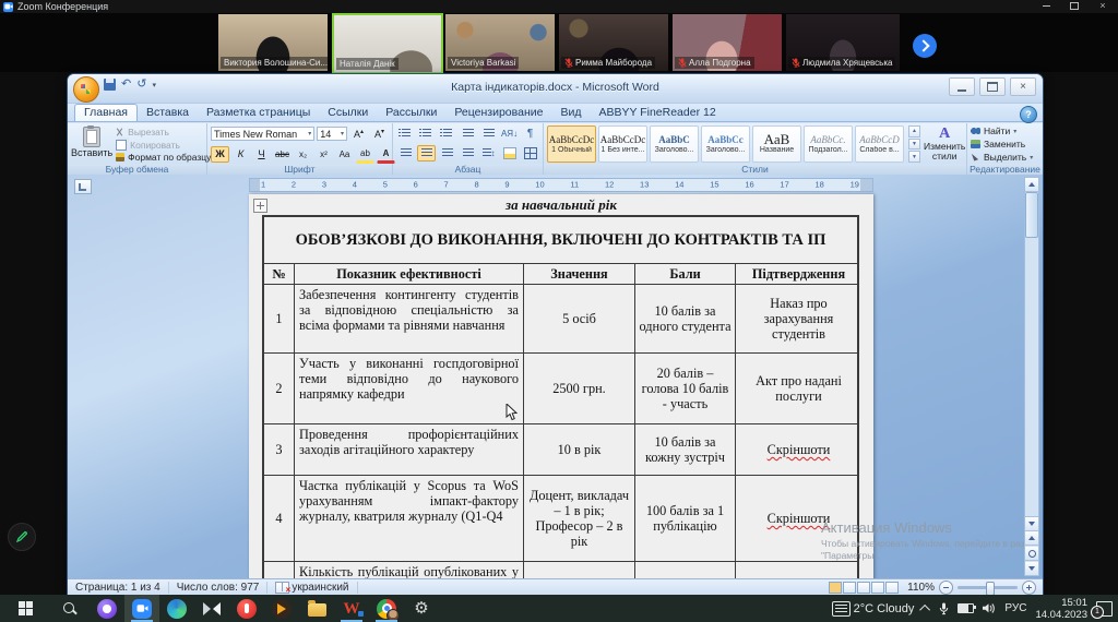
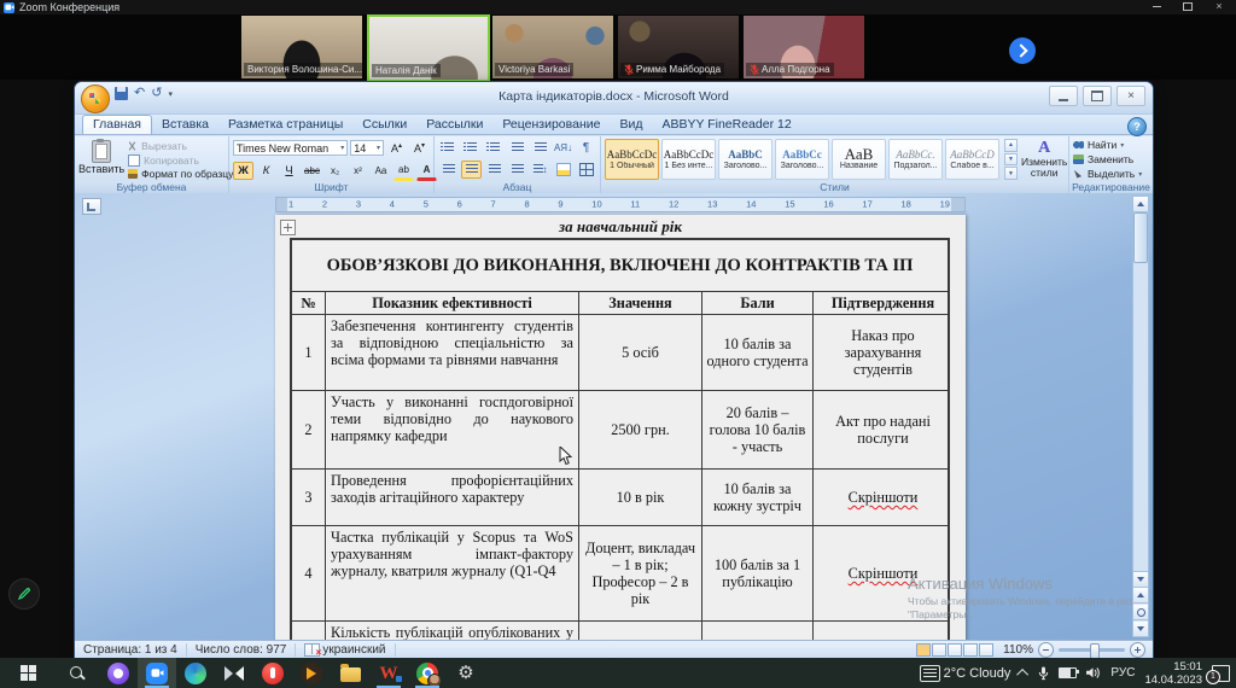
  Zoom Конференция
  ×
  Виктория Волошина-Си...
  Наталія Данік
  Victoriya Barkasi
  Римма Майборода
  Алла Подгорна
- Людмила Хрящевська
  ↶
  ↺
  Карта індикаторів.docx - Microsoft Word
  ×
  Главная
  Вставка
  Разметка страницы
  Ссылки
  Рассылки
  Рецензирование
  Вид
  ABBYY FineReader 12
  ?
  Вставить
  Вырезать
  Копировать
  Формат по образцу
  Буфер обмена
  Times New Roman
  14
  Ж
  К
  Ч
  abc
  x₂
  x²
  Aa
  ab
  А
  Шрифт
  АЯ
  ↓
  ¶
  ↕
  Абзац
  AaBbCcDc
  AaBbCcDc
  AaBbC
  AaBbCc
  АаВ
  AaBbCc.
  AaBbCcD
  A
  Изменить стили
  Стили
  Найти
  Заменить
  Выделить
  Редактирование
  1
  2
  3
  4
  5
  6
  7
  8
  9
  10
  11
  12
  13
  14
  15
  16
  17
  18
  19
  за навчальний рік
  ОБОВ’ЯЗКОВІ ДО ВИКОНАННЯ, ВКЛЮЧЕНІ ДО КОНТРАКТІВ ТА ІП
  №
  Показник ефективності
  Значення
  Бали
  Підтвердження
  1
  Забезпечення контингенту студентів за відповідною спеціальністю за всіма формами та рівнями навчання
  5 осіб
  10 балів за одного студента
  Наказ про зарахування студентів
  2
  Участь у виконанні госпдоговірної теми відповідно до наукового напрямку кафедри
  2500 грн.
  20 балів – голова 10 балів - участь
  Акт про надані послуги
  3
  Проведення профорієнтаційних заходів агітаційного характеру
  10 в рік
  10 балів за кожну зустріч
  Скріншоти
  4
  Частка публікацій у Scopus та WoS урахуванням імпакт-фактору журналу, кватриля журналу (Q1-Q4
  Доцент, викладач – 1 в рік; Професор – 2 в рік
  100 балів за 1 публікацію
  Скріншоти
  Кількість публікацій опублікованих у
  Активация Windows
  Чтобы активировать Windows, перейдите в раз
  "Параметры".
  Страница: 1 из 4
  Число слов: 977
  украинский
  110%
  W
  ⚙
  2°C Cloudy
  РУС
  15:01
  14.04.2023
